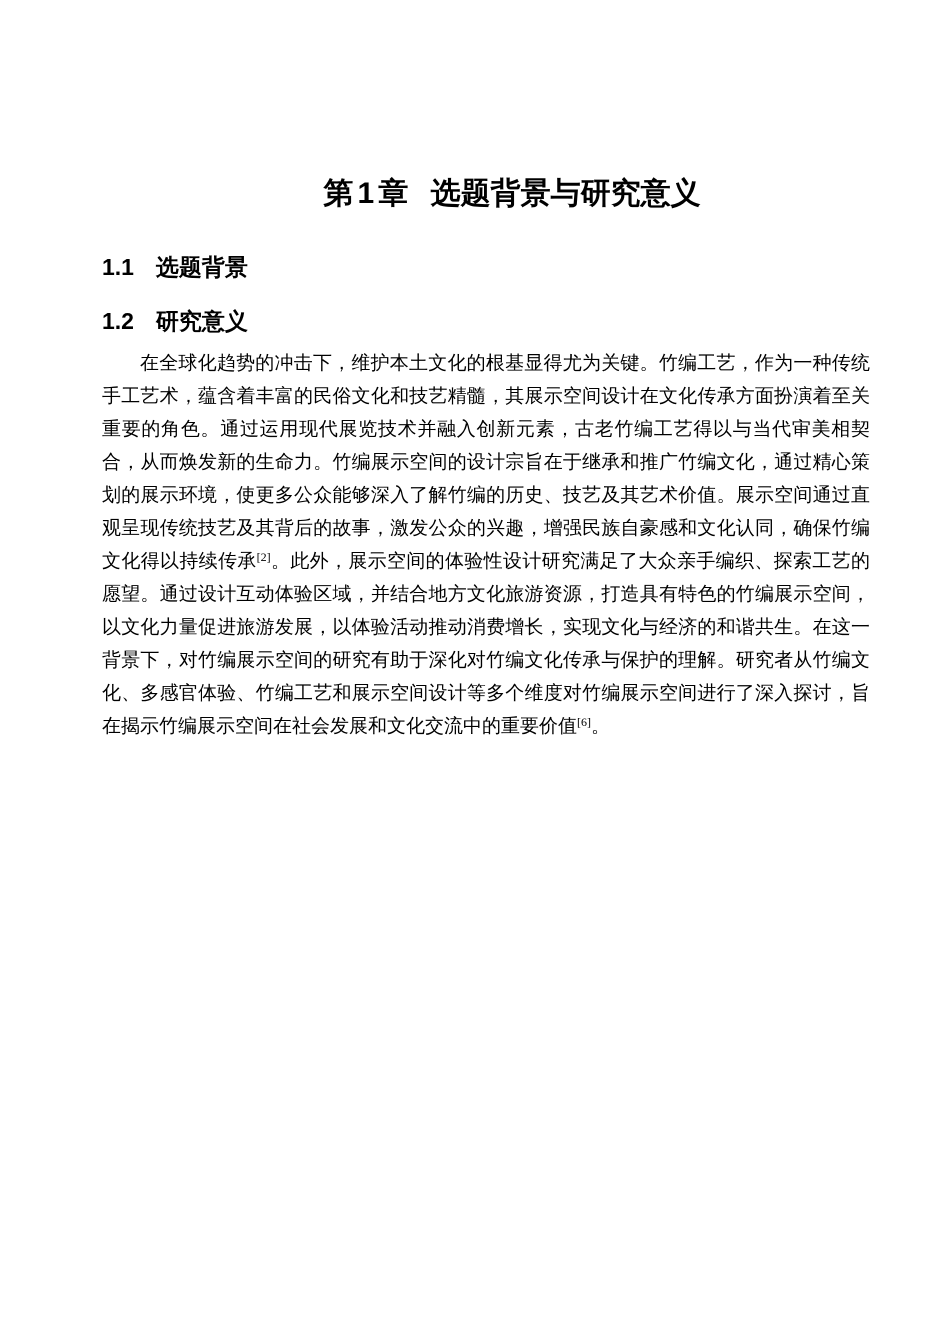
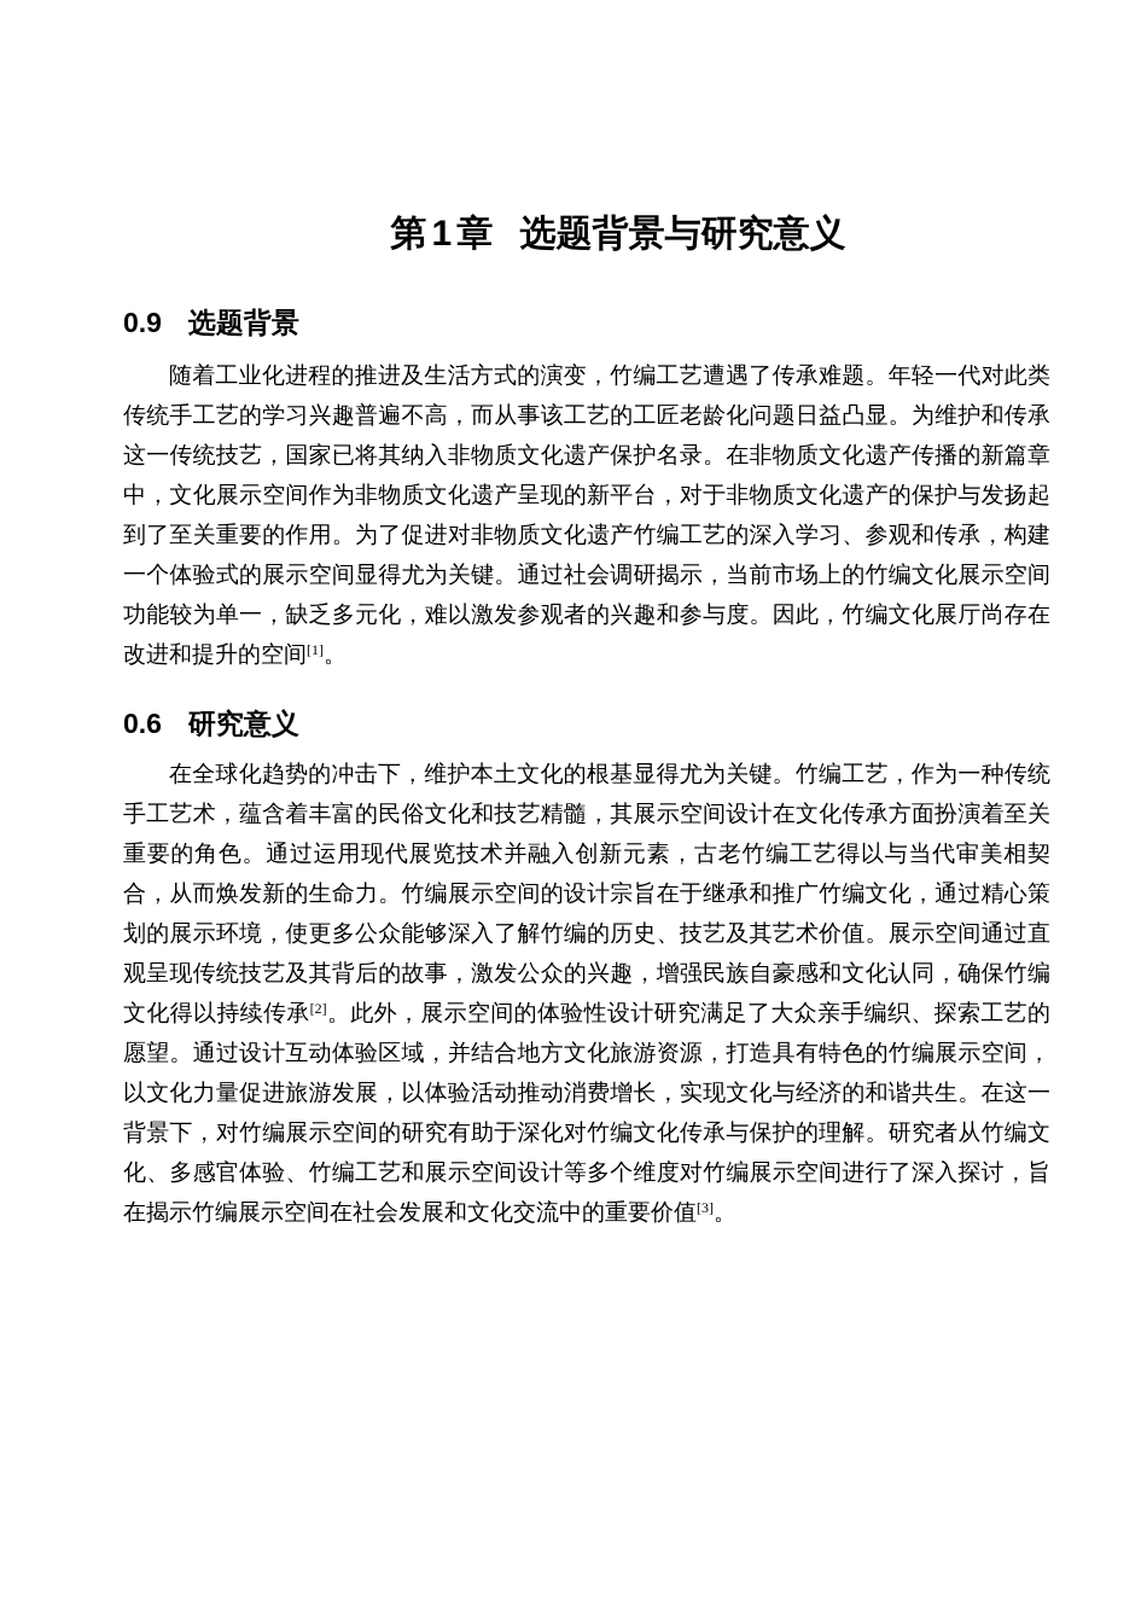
  第1章 选题背景与研究意义
- 1.1 选题背景
+ 0.9 选题背景
+ 随着工业化进程的推进及生活方式的演变，竹编工艺遭遇了传承难题。年轻一代对此类传统手工艺的学习兴趣普遍不高，而从事该工艺的工匠老龄化问题日益凸显。为维护和传承这一传统技艺，国家已将其纳入非物质文化遗产保护名录。在非物质文化遗产传播的新篇章中，文化展示空间作为非物质文化遗产呈现的新平台，对于非物质文化遗产的保护与发扬起到了至关重要的作用。为了促进对非物质文化遗产竹编工艺的深入学习、参观和传承，构建一个体验式的展示空间显得尤为关键。通过社会调研揭示，当前市场上的竹编文化展示空间功能较为单一，缺乏多元化，难以激发参观者的兴趣和参与度。因此，竹编文化展厅尚存在改进和提升的空间[1]。
- 1.2 研究意义
+ 0.6 研究意义
- 在全球化趋势的冲击下，维护本土文化的根基显得尤为关键。竹编工艺，作为一种传统手工艺术，蕴含着丰富的民俗文化和技艺精髓，其展示空间设计在文化传承方面扮演着至关重要的角色。通过运用现代展览技术并融入创新元素，古老竹编工艺得以与当代审美相契合，从而焕发新的生命力。竹编展示空间的设计宗旨在于继承和推广竹编文化，通过精心策划的展示环境，使更多公众能够深入了解竹编的历史、技艺及其艺术价值。展示空间通过直观呈现传统技艺及其背后的故事，激发公众的兴趣，增强民族自豪感和文化认同，确保竹编文化得以持续传承[2]。此外，展示空间的体验性设计研究满足了大众亲手编织、探索工艺的愿望。通过设计互动体验区域，并结合地方文化旅游资源，打造具有特色的竹编展示空间，以文化力量促进旅游发展，以体验活动推动消费增长，实现文化与经济的和谐共生。在这一背景下，对竹编展示空间的研究有助于深化对竹编文化传承与保护的理解。研究者从竹编文化、多感官体验、竹编工艺和展示空间设计等多个维度对竹编展示空间进行了深入探讨，旨在揭示竹编展示空间在社会发展和文化交流中的重要价值[6]。
+ 在全球化趋势的冲击下，维护本土文化的根基显得尤为关键。竹编工艺，作为一种传统手工艺术，蕴含着丰富的民俗文化和技艺精髓，其展示空间设计在文化传承方面扮演着至关重要的角色。通过运用现代展览技术并融入创新元素，古老竹编工艺得以与当代审美相契合，从而焕发新的生命力。竹编展示空间的设计宗旨在于继承和推广竹编文化，通过精心策划的展示环境，使更多公众能够深入了解竹编的历史、技艺及其艺术价值。展示空间通过直观呈现传统技艺及其背后的故事，激发公众的兴趣，增强民族自豪感和文化认同，确保竹编文化得以持续传承[2]。此外，展示空间的体验性设计研究满足了大众亲手编织、探索工艺的愿望。通过设计互动体验区域，并结合地方文化旅游资源，打造具有特色的竹编展示空间，以文化力量促进旅游发展，以体验活动推动消费增长，实现文化与经济的和谐共生。在这一背景下，对竹编展示空间的研究有助于深化对竹编文化传承与保护的理解。研究者从竹编文化、多感官体验、竹编工艺和展示空间设计等多个维度对竹编展示空间进行了深入探讨，旨在揭示竹编展示空间在社会发展和文化交流中的重要价值[3]。
